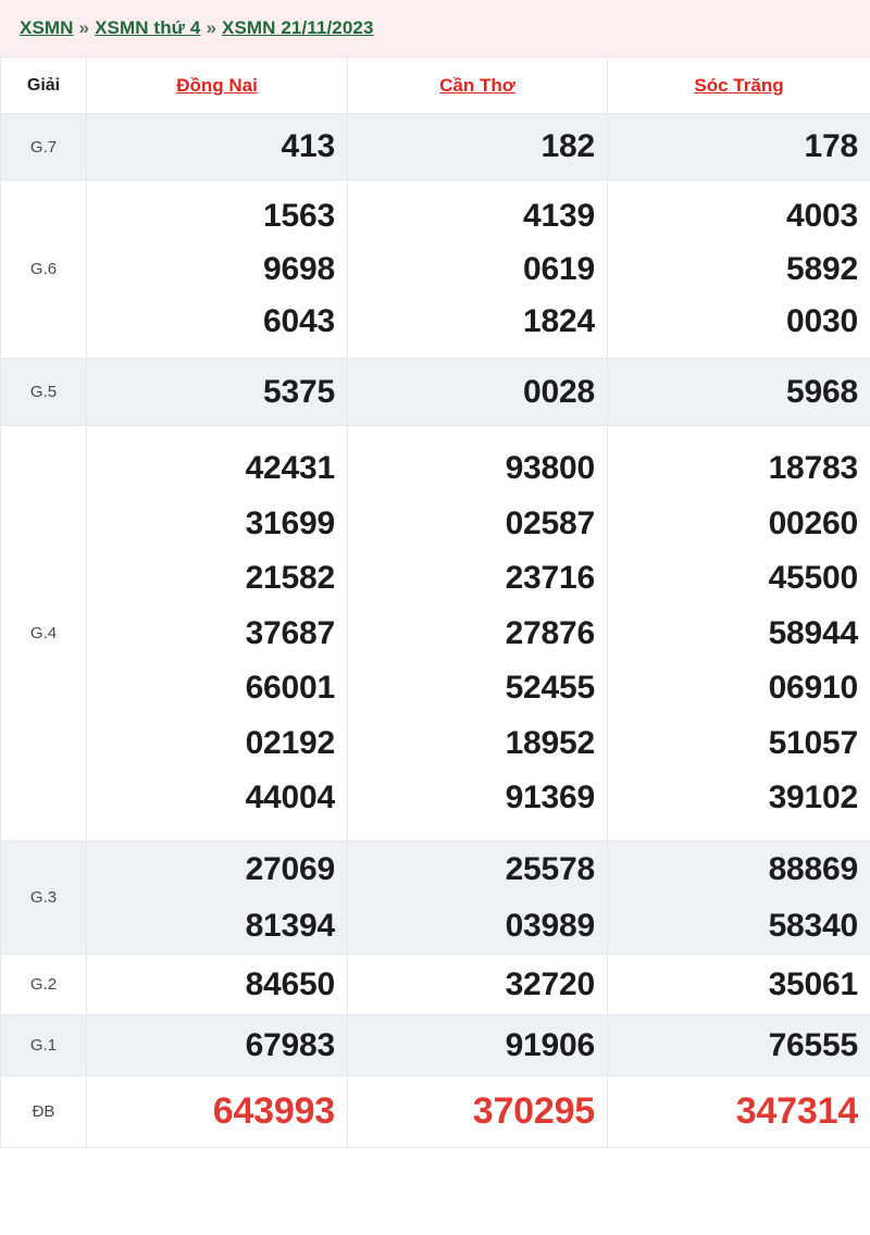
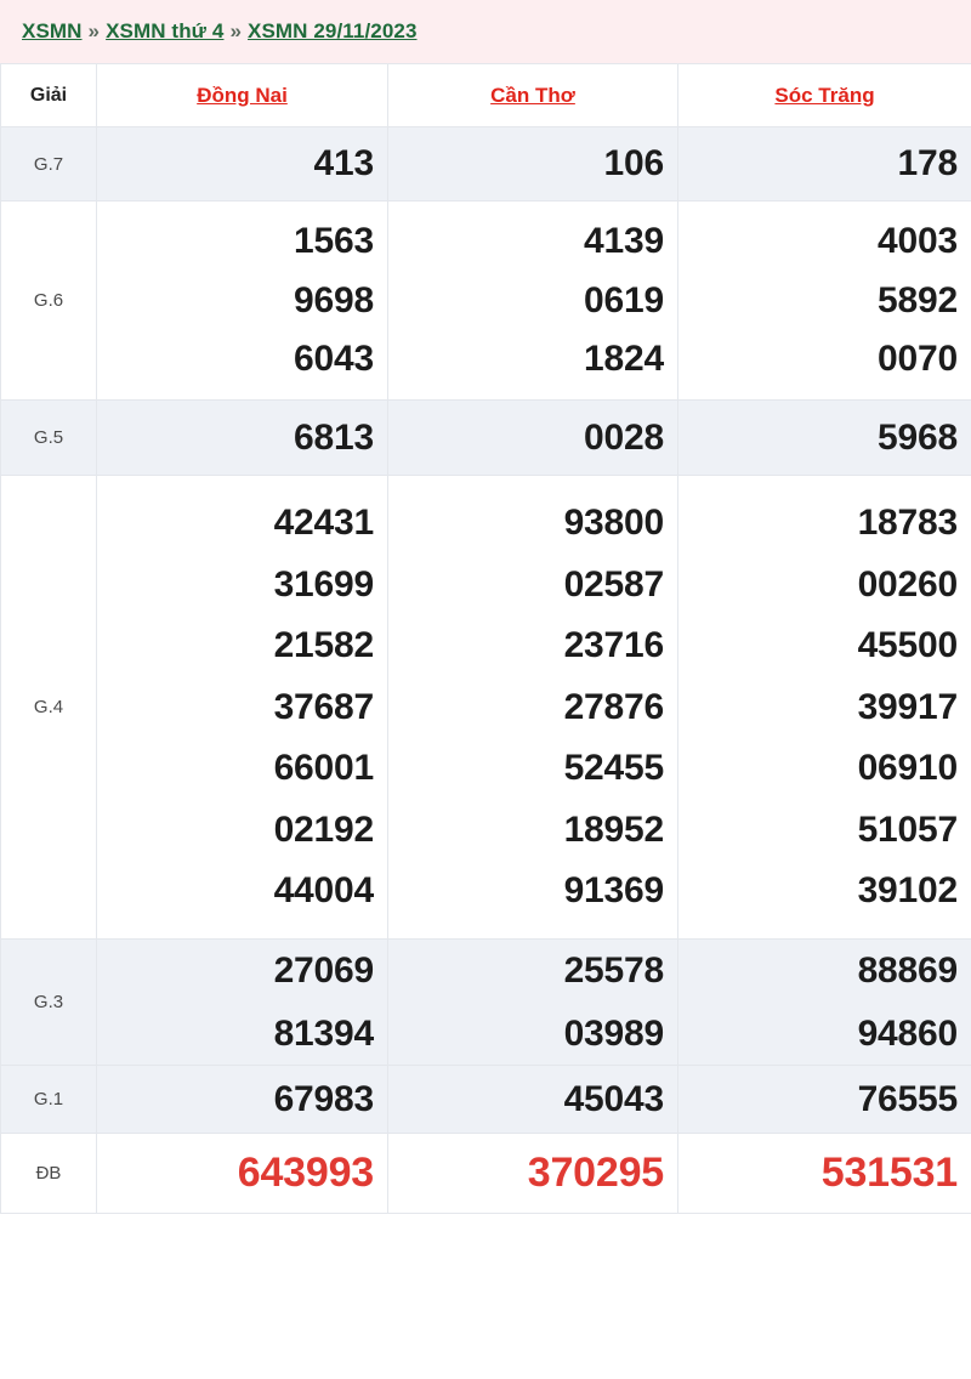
- XSMN » XSMN thứ 4 » XSMN 21/11/2023
+ XSMN » XSMN thứ 4 » XSMN 29/11/2023
  Giải	Đồng Nai	Cần Thơ	Sóc Trăng
- G.7	413	182	178
+ G.7	413	106	178
- G.6	156396986043	413906191824	400358920030
+ G.6	156396986043	413906191824	400358920070
- G.5	5375	0028	5968
+ G.5	6813	0028	5968
- G.4	42431316992158237687660010219244004	93800025872371627876524551895291369	18783002604550058944069105105739102
+ G.4	42431316992158237687660010219244004	93800025872371627876524551895291369	18783002604550039917069105105739102
- G.3	2706981394	2557803989	8886958340
+ G.3	2706981394	2557803989	8886994860
- G.2	84650	32720	35061
- G.1	67983	91906	76555
+ G.1	67983	45043	76555
- ĐB	643993	370295	347314
+ ĐB	643993	370295	531531
